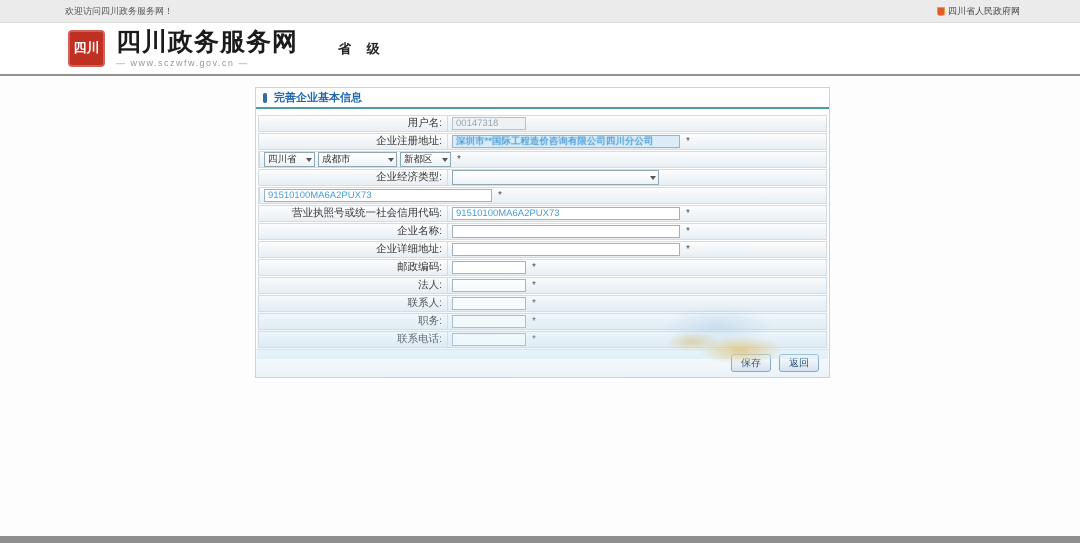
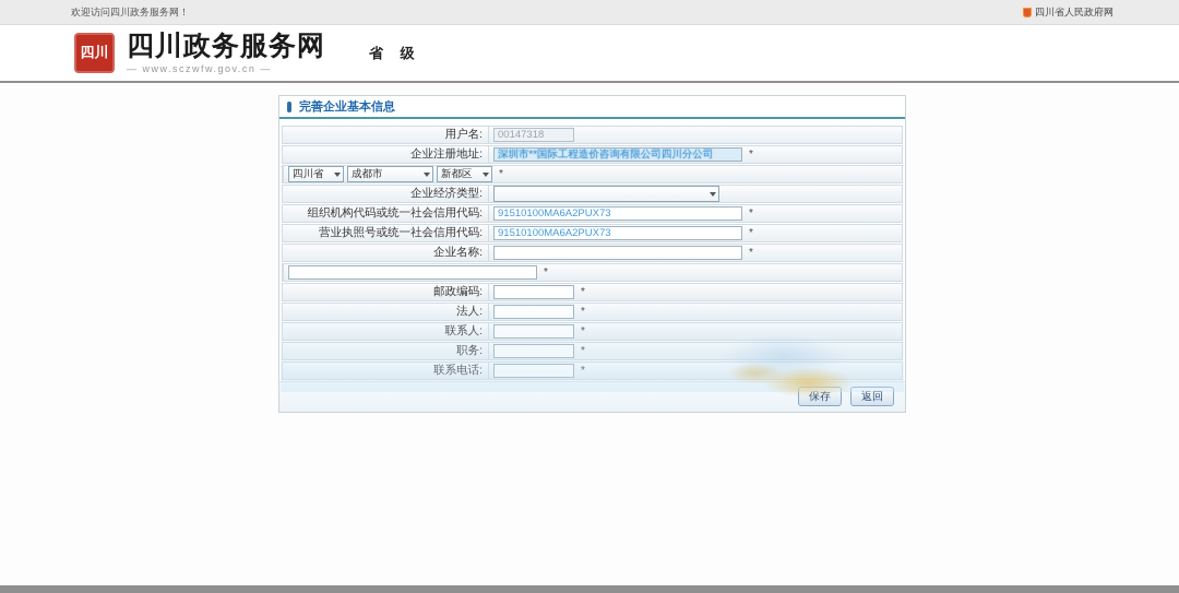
  欢迎访问四川政务服务网！
  四川省人民政府网
  四川
  四川政务服务网
  — www.sczwfw.gov.cn —
  省 级
  完善企业基本信息
  用户名:
  00147318
  企业注册地址:
  深圳市**国际工程造价咨询有限公司四川分公司
  *
  四川省
  成都市
  新都区
  *
  企业经济类型:
+ 组织机构代码或统一社会信用代码:
  91510100MA6A2PUX73
  *
  营业执照号或统一社会信用代码:
  91510100MA6A2PUX73
  *
  企业名称:
  *
- 企业详细地址:
  *
